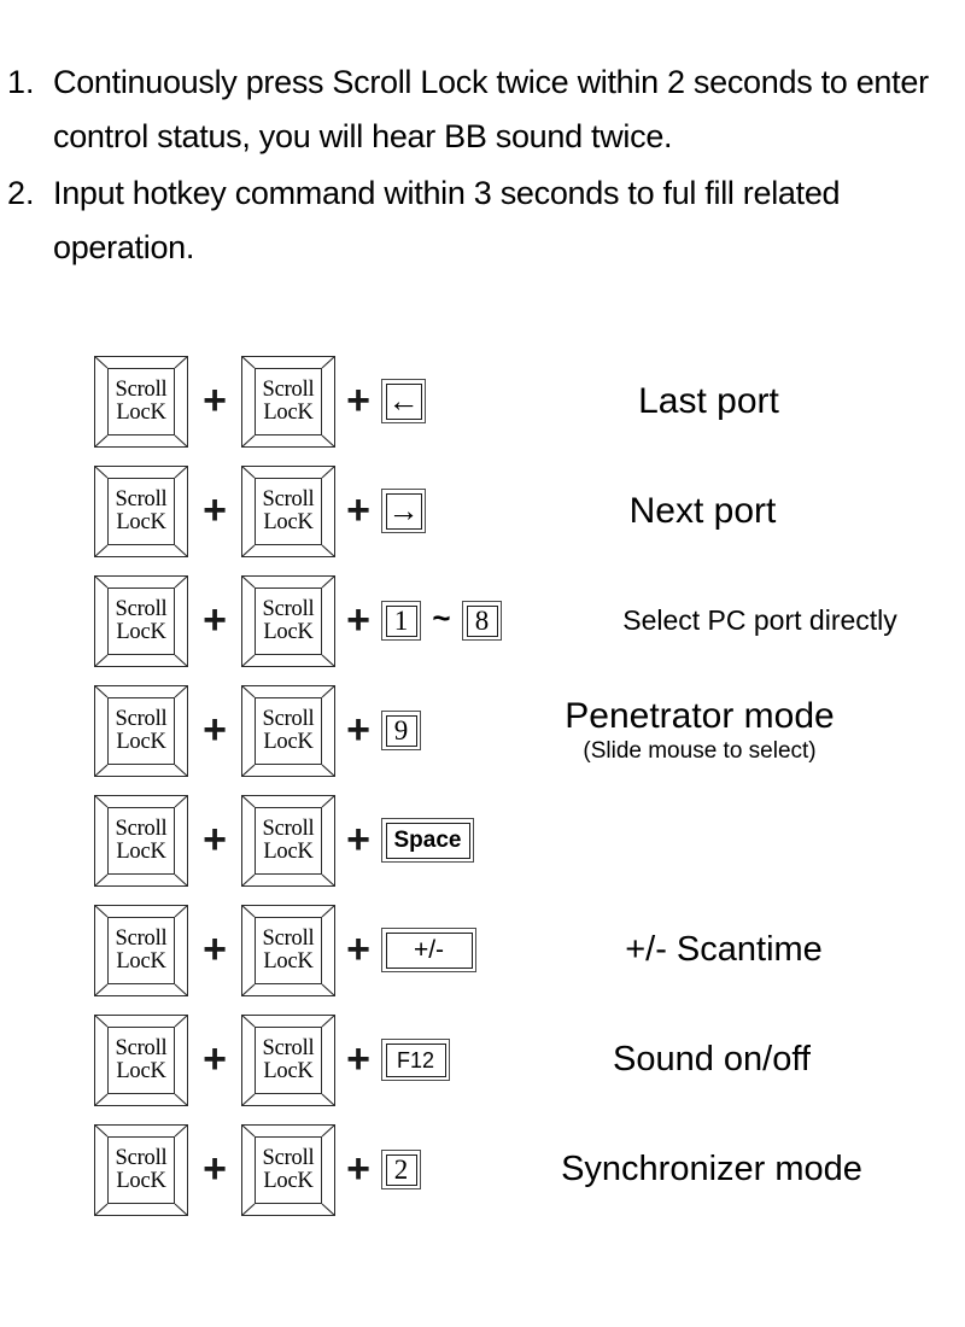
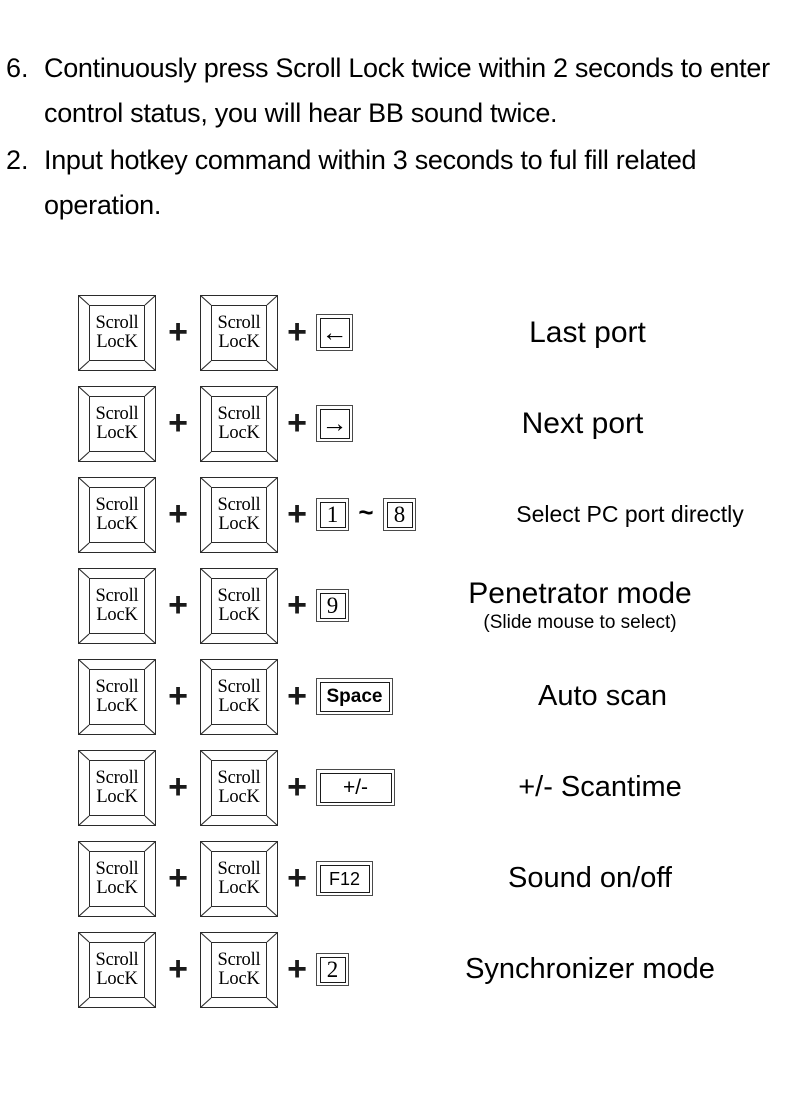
- 1.
+ 6.
  Continuously press Scroll Lock twice within 2 seconds to enter control status, you will hear BB sound twice.
  2.
  Input hotkey command within 3 seconds to ful fill related operation.
  Scroll
  LocK
  +
  Scroll
  LocK
  +
  ←
  Last port
  Scroll
  LocK
  +
  Scroll
  LocK
  +
  →
  Next port
  Scroll
  LocK
  +
  Scroll
  LocK
  +
  1
  ~
  8
  Select PC port directly
  Scroll
  LocK
  +
  Scroll
  LocK
  +
  9
  Penetrator mode
  (Slide mouse to select)
  Scroll
  LocK
  +
  Scroll
  LocK
  +
  Space
+ Auto scan
  Scroll
  LocK
  +
  Scroll
  LocK
  +
  +/-
  +/- Scantime
  Scroll
  LocK
  +
  Scroll
  LocK
  +
  F12
  Sound on/off
  Scroll
  LocK
  +
  Scroll
  LocK
  +
  2
  Synchronizer mode
